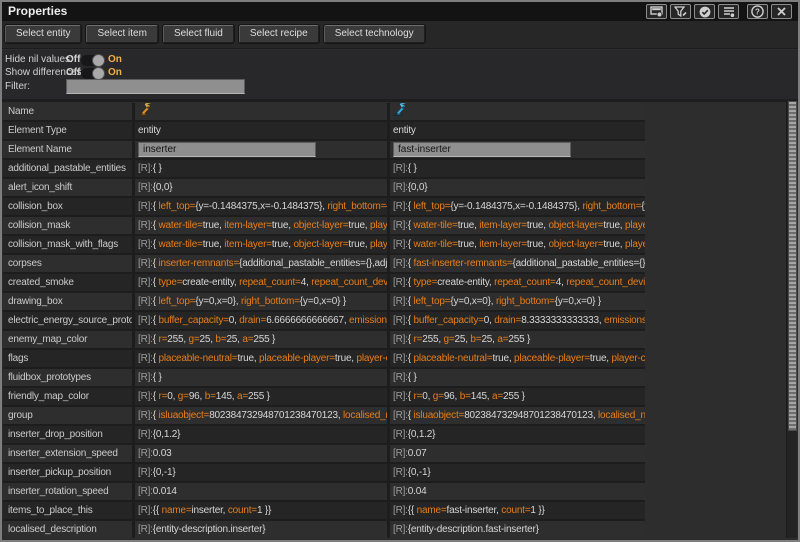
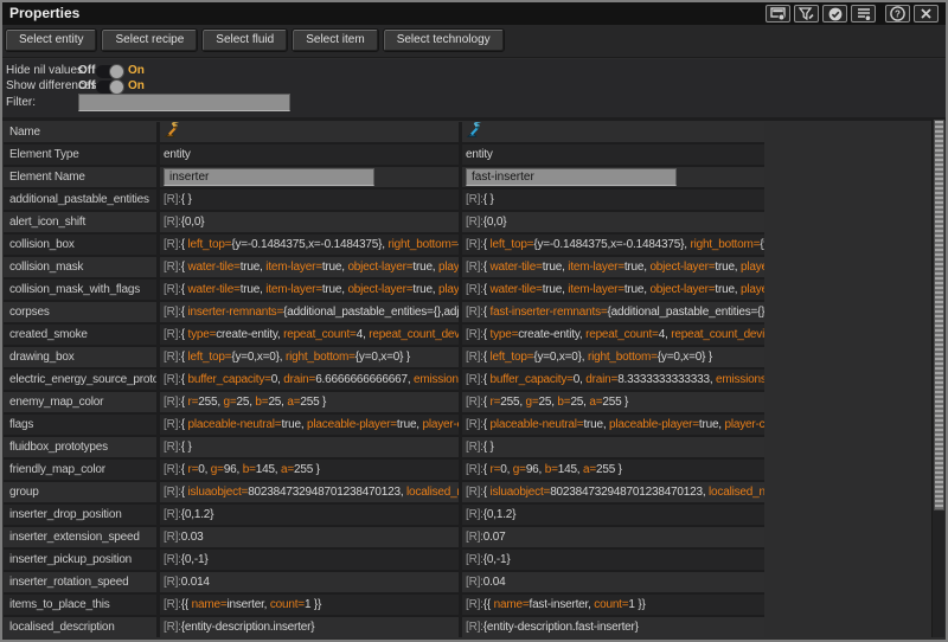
  Properties
  ?
  Select entity
- Select item
+ Select recipe
  Select fluid
- Select recipe
+ Select item
  Select technology
  Hide nil values:
  Off
  On
  Show differences
  Off
  On
  Filter:
  Name
  Element Type
  entity
  entity
  Element Name
  inserter
  fast-inserter
  additional_pastable_entities
  [R]:{ }
  [R]:{ }
  alert_icon_shift
  [R]:{0,0}
  [R]:{0,0}
  collision_box
  [R]:{ left_top={y=-0.1484375,x=-0.1484375}, right_bottom=
  [R]:{ left_top={y=-0.1484375,x=-0.1484375}, right_bottom={
  collision_mask
  [R]:{ water-tile=true, item-layer=true, object-layer=true, play
  [R]:{ water-tile=true, item-layer=true, object-layer=true, play
  collision_mask_with_flags
  [R]:{ water-tile=true, item-layer=true, object-layer=true, play
  [R]:{ water-tile=true, item-layer=true, object-layer=true, play
  corpses
  [R]:{ inserter-remnants={additional_pastable_entities={},adj
  [R]:{ fast-inserter-remnants={additional_pastable_entities={}
  created_smoke
  [R]:{ type=create-entity, repeat_count=4, repeat_count_dev
  [R]:{ type=create-entity, repeat_count=4, repeat_count_devi
  drawing_box
  [R]:{ left_top={y=0,x=0}, right_bottom={y=0,x=0} }
  [R]:{ left_top={y=0,x=0}, right_bottom={y=0,x=0} }
  electric_energy_source_proto
  [R]:{ buffer_capacity=0, drain=6.6666666666667, emission
  [R]:{ buffer_capacity=0, drain=8.3333333333333, emissions
  enemy_map_color
  [R]:{ r=255, g=25, b=25, a=255 }
  [R]:{ r=255, g=25, b=25, a=255 }
  flags
  [R]:{ placeable-neutral=true, placeable-player=true, player-
  [R]:{ placeable-neutral=true, placeable-player=true, player-c
  fluidbox_prototypes
  [R]:{ }
  [R]:{ }
  friendly_map_color
  [R]:{ r=0, g=96, b=145, a=255 }
  [R]:{ r=0, g=96, b=145, a=255 }
  group
  [R]:{ isluaobject=802384732948701238470123, localised_
  [R]:{ isluaobject=802384732948701238470123, localised_n
  inserter_drop_position
  [R]:{0,1.2}
  [R]:{0,1.2}
  inserter_extension_speed
  [R]:0.03
  [R]:0.07
  inserter_pickup_position
  [R]:{0,-1}
  [R]:{0,-1}
  inserter_rotation_speed
  [R]:0.014
  [R]:0.04
  items_to_place_this
  [R]:{{ name=inserter, count=1 }}
  [R]:{{ name=fast-inserter, count=1 }}
  localised_description
  [R]:{entity-description.inserter}
  [R]:{entity-description.fast-inserter}
